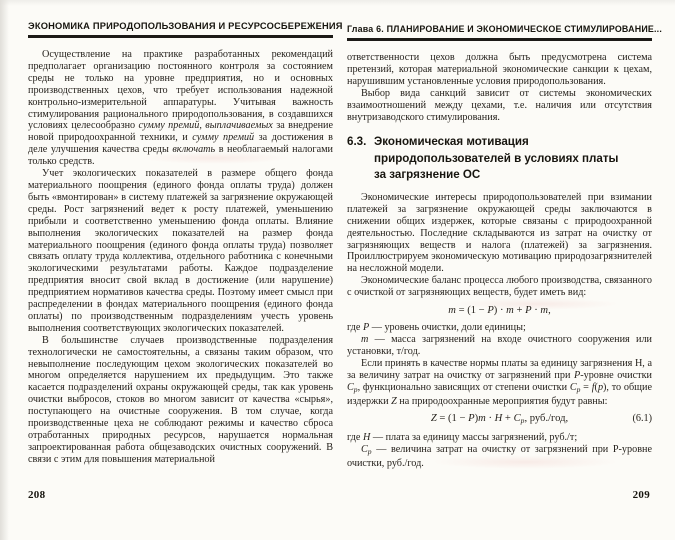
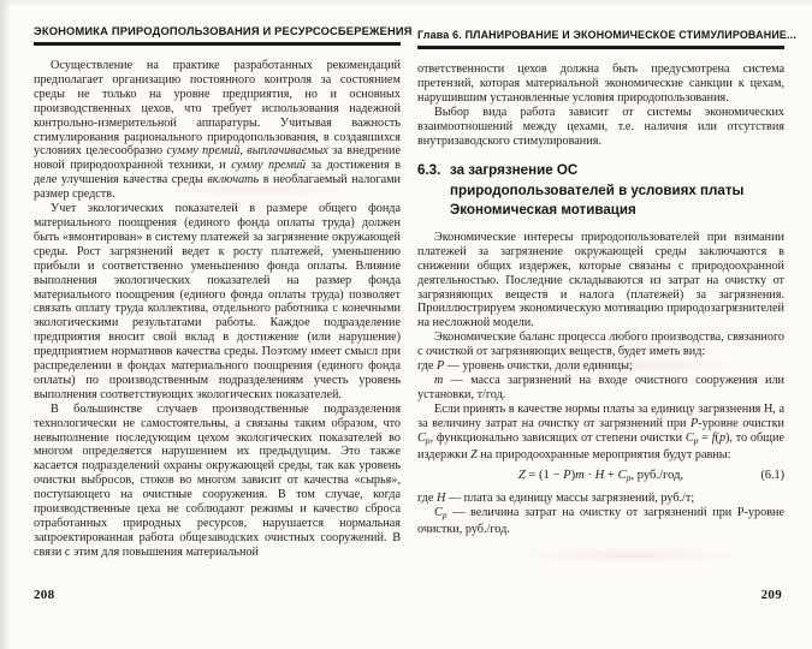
  ЭКОНОМИКА ПРИРОДОПОЛЬЗОВАНИЯ И РЕСУРСОСБЕРЕЖЕНИЯ
- Осуществление на практике разработанных рекомендаций предполагает организацию постоянного контроля за состоянием среды не только на уровне предприятия, но и основных производственных цехов, что требует использования надежной контрольно-измерительной аппаратуры. Учитывая важность стимулирования рационального природопользования, в создавшихся условиях целесообразно сумму премий, выплачиваемых за внедрение новой природоохранной техники, и сумму премий за достижения в деле улучшения качества среды включать в необлагаемый налогами только средств.
+ Осуществление на практике разработанных рекомендаций предполагает организацию постоянного контроля за состоянием среды не только на уровне предприятия, но и основных производственных цехов, что требует использования надежной контрольно-измерительной аппаратуры. Учитывая важность стимулирования рационального природопользования, в создавшихся условиях целесообразно сумму премий, выплачиваемых за внедрение новой природоохранной техники, и сумму премий за достижения в деле улучшения качества среды включать в необлагаемый налогами размер средств.
  Учет экологических показателей в размере общего фонда материального поощрения (единого фонда оплаты труда) должен быть «вмонтирован» в систему платежей за загрязнение окружающей среды. Рост загрязнений ведет к росту платежей, уменьшению прибыли и соответственно уменьшению фонда оплаты. Влияние выполнения экологических показателей на размер фонда материального поощрения (единого фонда оплаты труда) позволяет связать оплату труда коллектива, отдельного работника с конечными экологическими результатами работы. Каждое подразделение предприятия вносит свой вклад в достижение (или нарушение) предприятием нормативов качества среды. Поэтому имеет смысл при распределении в фондах материального поощрения (единого фонда оплаты) по производственным подразделениям учесть уровень выполнения соответствующих экологических показателей.
  В большинстве случаев производственные подразделения технологически не самостоятельны, а связаны таким образом, что невыполнение последующим цехом экологических показателей во многом определяется нарушением их предыдущим. Это также касается подразделений охраны окружающей среды, так как уровень очистки выбросов, стоков во многом зависит от качества «сырья», поступающего на очистные сооружения. В том случае, когда производственные цеха не соблюдают режимы и качество сброса отработанных природных ресурсов, нарушается нормальная запроектированная работа общезаводских очистных сооружений. В связи с этим для повышения материальной
  208
  Глава 6. ПЛАНИРОВАНИЕ И ЭКОНОМИЧЕСКОЕ СТИМУЛИРОВАНИЕ...
  ответственности цехов должна быть предусмотрена система претензий, которая материальной экономические санкции к цехам, нарушившим установленные условия природопользования.
- Выбор вида санкций зависит от системы экономических взаимоотношений между цехами, т.е. наличия или отсутствия внутризаводского стимулирования.
+ Выбор вида работа зависит от системы экономических взаимоотношений между цехами, т.е. наличия или отсутствия внутризаводского стимулирования.
- 6.3. Экономическая мотивация
+ 6.3. за загрязнение ОС
  природопользователей в условиях платы
- за загрязнение ОС
+ Экономическая мотивация
  Экономические интересы природопользователей при взимании платежей за загрязнение окружающей среды заключаются в снижении общих издержек, которые связаны с природоохранной деятельностью. Последние складываются из затрат на очистку от загрязняющих веществ и налога (платежей) за загрязнения. Проиллюстрируем экономическую мотивацию природозагрязнителей на несложной модели.
  Экономические баланс процесса любого производства, связанного с очисткой от загрязняющих веществ, будет иметь вид:
- m = (1 − P) · m + P · m,
  где P — уровень очистки, доли единицы;
  m — масса загрязнений на входе очистного сооружения или установки, т/год.
  Если принять в качестве нормы платы за единицу загрязнения Н, а за величину затрат на очистку от загрязнений при P-уровне очистки Cp, функционально зависящих от степени очистки Cp = f(p), то общие издержки Z на природоохранные мероприятия будут равны:
  Z = (1 − P)m · H + Cp, руб./год,
  (6.1)
  где H — плата за единицу массы загрязнений, руб./т;
  Cp — величина затрат на очистку от загрязнений при Р-уровне очистки, руб./год.
  209
